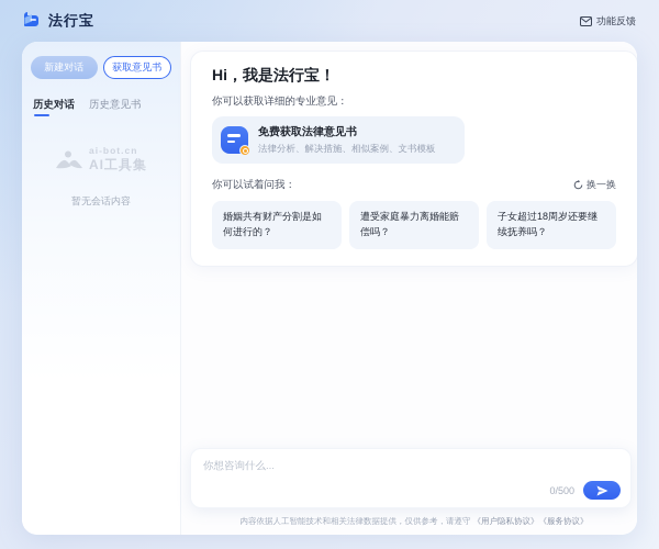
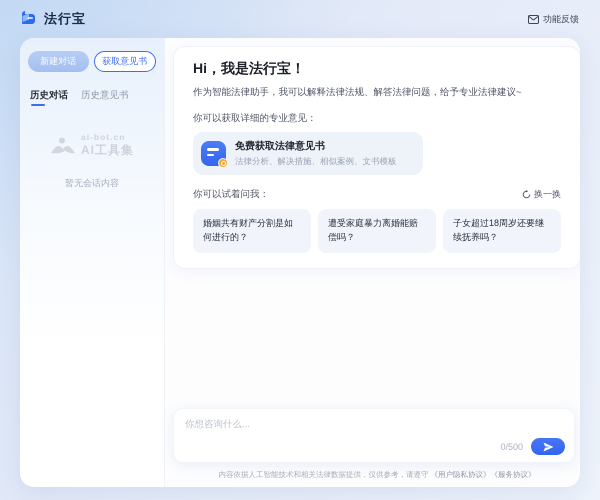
  法行宝
  功能反馈
  新建对话
  获取意见书
  历史对话
  历史意见书
  ai-bot.cn
  AI工具集
  暂无会话内容
  Hi，我是法行宝！
+ 作为智能法律助手，我可以解释法律法规、解答法律问题，给予专业法律建议~
  你可以获取详细的专业意见：
  免费获取法律意见书
  法律分析、解决措施、相似案例、文书模板
  你可以试着问我：
  换一换
  婚姻共有财产分割是如何进行的？
  遭受家庭暴力离婚能赔偿吗？
  子女超过18周岁还要继续抚养吗？
  你想咨询什么...
  0/500
  内容依据人工智能技术和相关法律数据提供，仅供参考，请遵守 《用户隐私协议》《服务协议》
